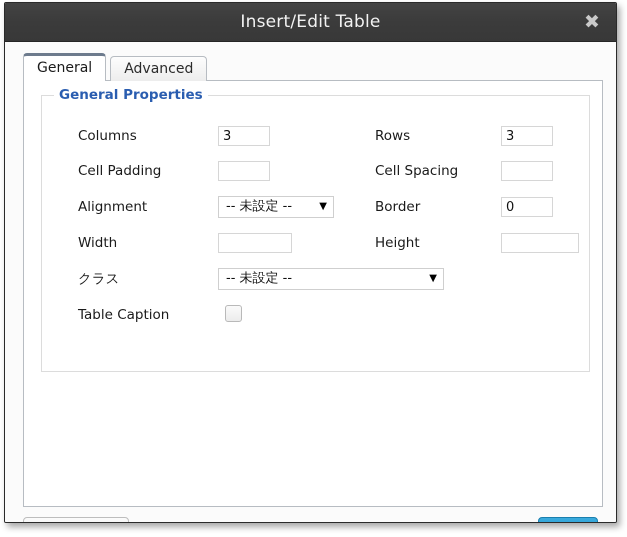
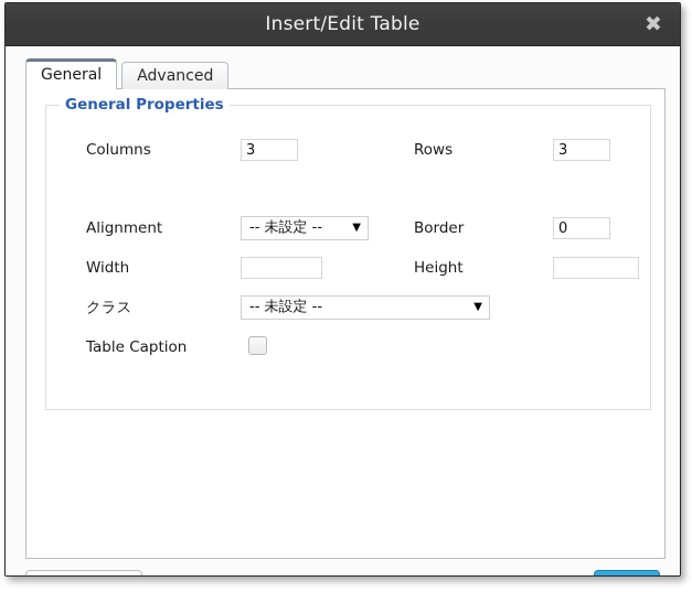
  Insert/Edit Table
  ✖
  General
  Advanced
  General Properties
  Columns
  3
  Rows
  3
- Cell Padding
- Cell Spacing
  Alignment
  -- 未設定 --
  ▼
  Border
  0
  Width
  Height
  クラス
  -- 未設定 --
  ▼
  Table Caption
